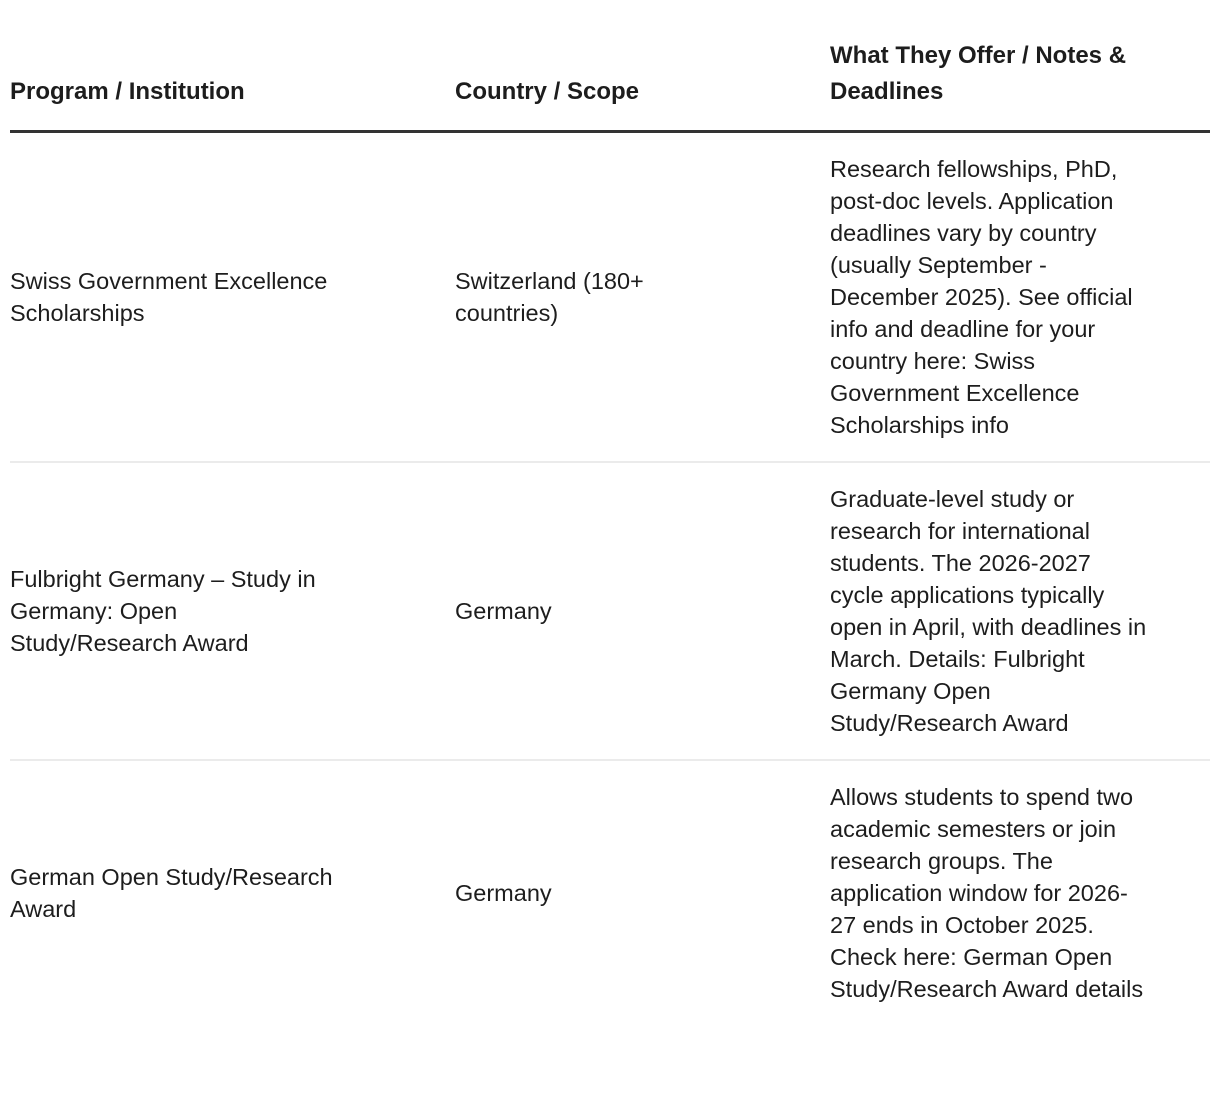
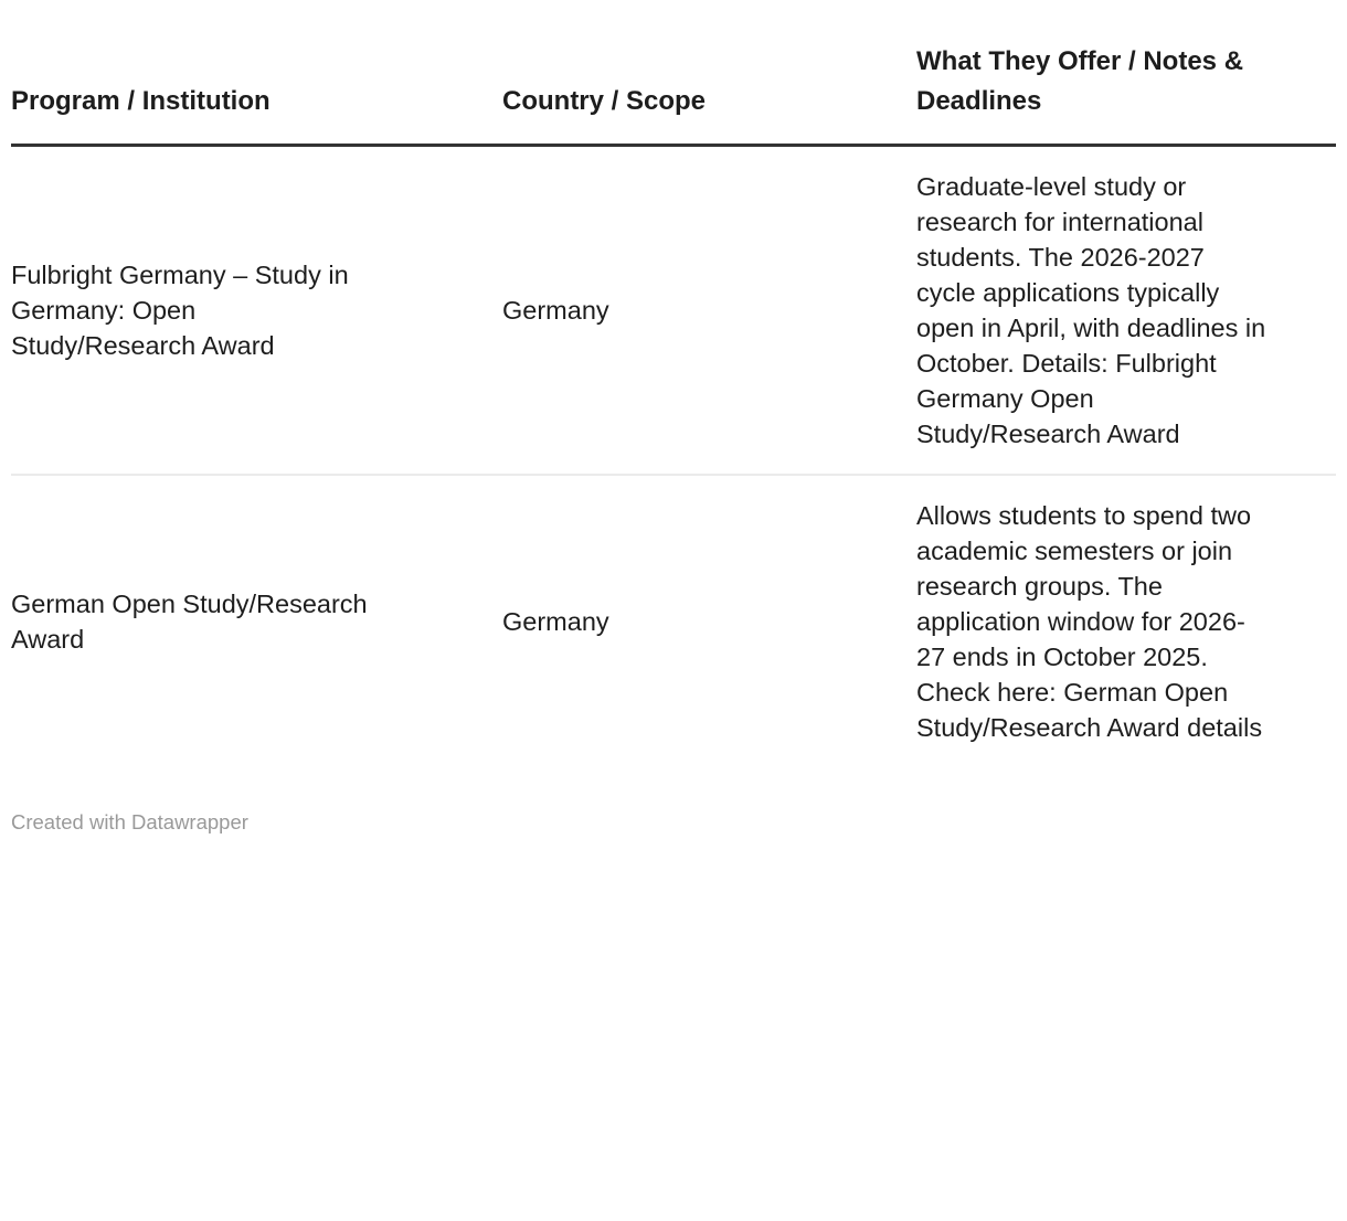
  Program / Institution	Country / Scope	What They Offer / Notes & Deadlines
- Swiss Government Excellence Scholarships	Switzerland (180+ countries)	Research fellowships, PhD, post-doc levels. Application deadlines vary by country (usually September - December 2025). See official info and deadline for your country here: Swiss Government Excellence Scholarships info
- Fulbright Germany – Study in Germany: Open Study/Research Award	Germany	Graduate-level study or research for international students. The 2026-2027 cycle applications typically open in April, with deadlines in March. Details: Fulbright Germany Open Study/Research Award
+ Fulbright Germany – Study in Germany: Open Study/Research Award	Germany	Graduate-level study or research for international students. The 2026-2027 cycle applications typically open in April, with deadlines in October. Details: Fulbright Germany Open Study/Research Award
  German Open Study/Research Award	Germany	Allows students to spend two academic semesters or join research groups. The application window for 2026- 27 ends in October 2025. Check here: German Open Study/Research Award details
+ Created with Datawrapper
